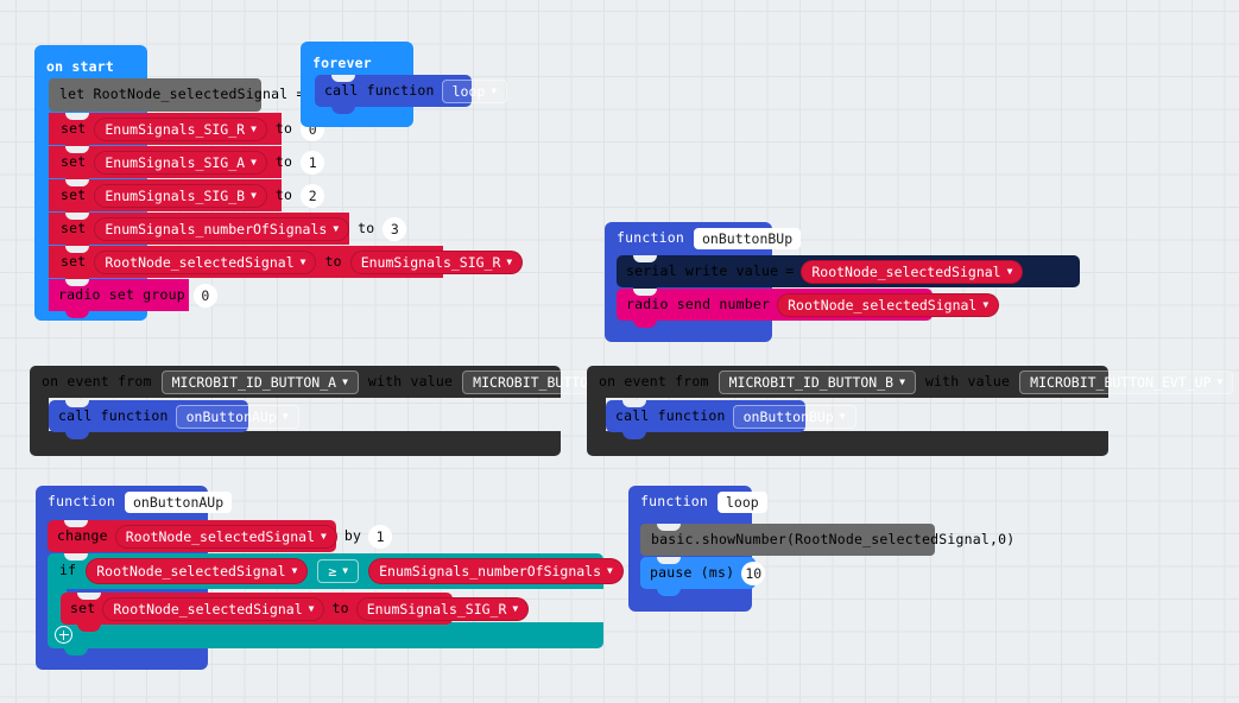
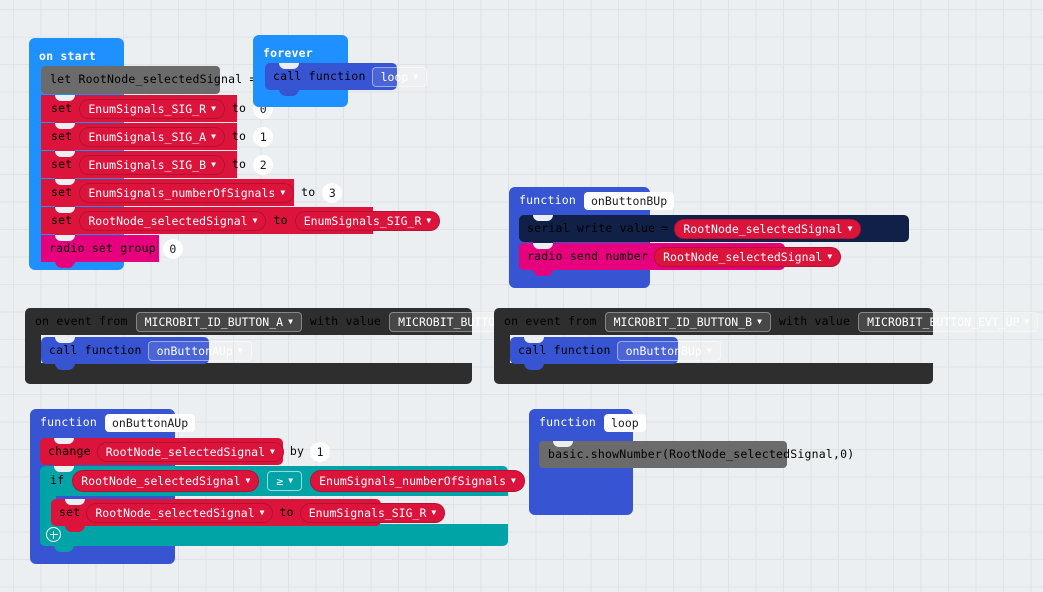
  on start
  let RootNode_selectedSignal
  set
  EnumSignals_SIG_R
  ▼
  to
  0
  set
  EnumSignals_SIG_A
  ▼
  to
  1
  set
  EnumSignals_SIG_B
  ▼
  to
  2
  set
  EnumSignals_numberOfSignals
  ▼
  to
  3
  set
  RootNode_selectedSignal
  ▼
  to
  EnumSignals_SIG_R
  ▼
  radio set group
  0
  forever
  call function
  loop
  function
  onButtonBUp
  serial write value
  =
  RootNode_selectedSignal
  ▼
  radio send number
  RootNode_selectedSignal
  ▼
  on event from
  MICROBIT_ID_BUTTON_A
  ▼
  with value
  call function
  onButtonAUp
  on event from
  MICROBIT_ID_BUTTON_B
  ▼
  with value
  MICROBIT_BUTTON_EVT_UP
  call function
  onButtonBUp
  function
  onButtonAUp
  change
  RootNode_selectedSignal
  ▼
  by
  1
  if
  RootNode_selectedSignal
  ▼
  ≥
  ▼
  EnumSignals_numberOfSignals
  ▼
  set
  RootNode_selectedSignal
  ▼
  to
  EnumSignals_SIG_R
  ▼
  function
  loop
  basic.showNumber(RootNode_selectedSignal,0)
- pause (ms)
- 10
